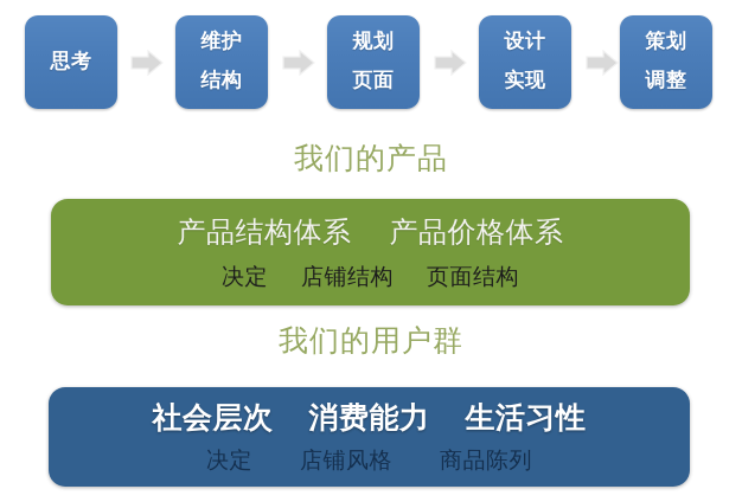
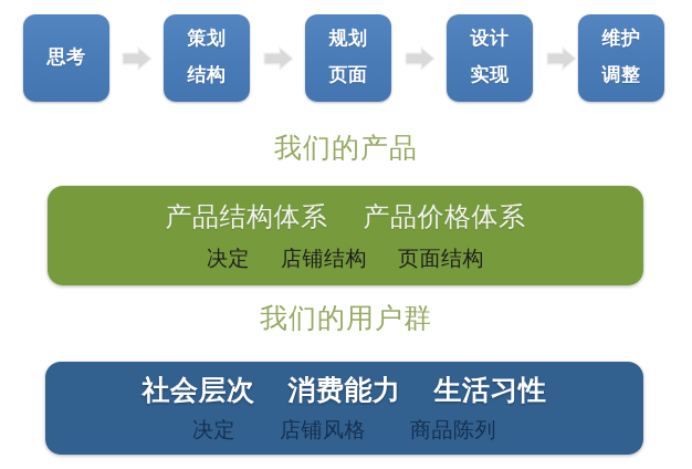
  思考
- 维护
+ 策划
  结构
  规划
  页面
  设计
  实现
- 策划
+ 维护
  调整
  我们的产品
  产品结构体系
  产品价格体系
  决定
  店铺结构
  页面结构
  我们的用户群
  社会层次
  消费能力
  生活习性
  决定
  店铺风格
  商品陈列
